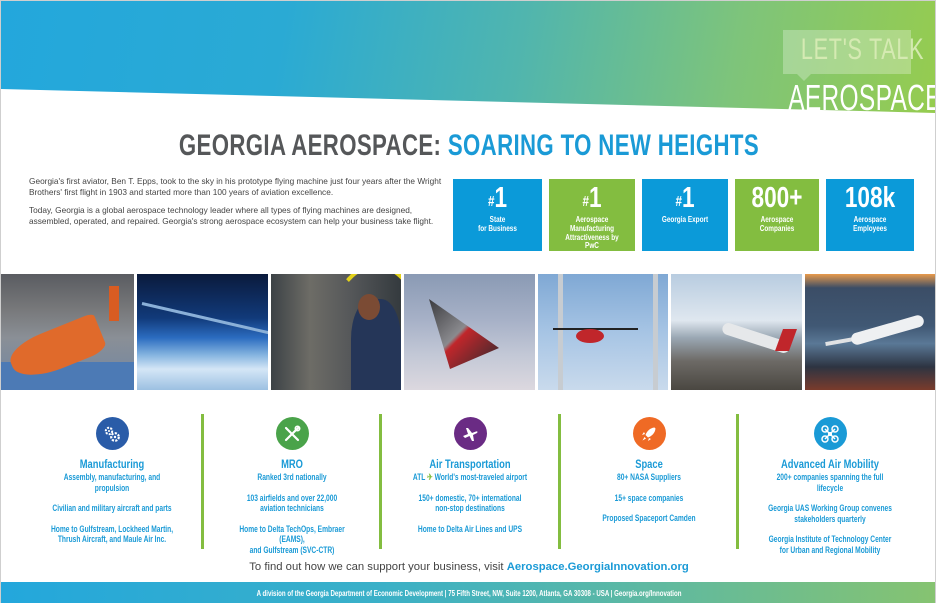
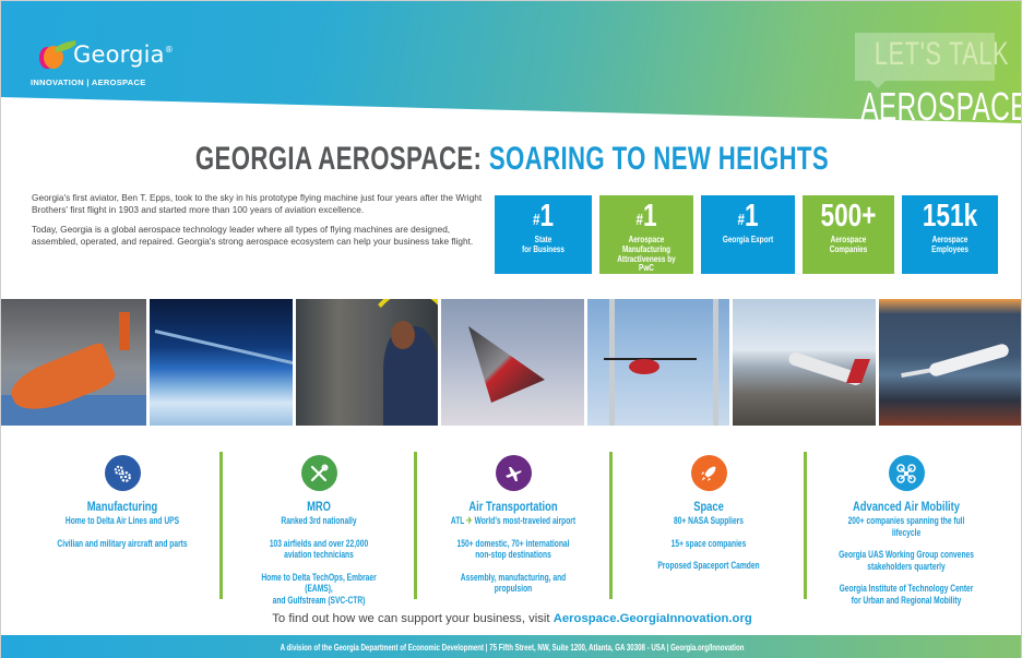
+ Georgia®
+ INNOVATION | AEROSPACE
  LET'S TALK
  AEROSPACE
  GEORGIA AEROSPACE: SOARING TO NEW HEIGHTS
  Georgia's first aviator, Ben T. Epps, took to the sky in his prototype flying machine just four years after the Wright Brothers' first flight in 1903 and started more than 100 years of aviation excellence.
  Today, Georgia is a global aerospace technology leader where all types of flying machines are designed, assembled, operated, and repaired. Georgia's strong aerospace ecosystem can help your business take flight.
  #1
  State
  for Business
  #1
  Aerospace
  Manufacturing
  Attractiveness by PwC
  #1
  Georgia Export
- 800+
+ 500+
  Aerospace
  Companies
- 108k
+ 151k
  Aerospace
  Employees
  Manufacturing
- Assembly, manufacturing, and propulsion
+ Home to Delta Air Lines and UPS
  Civilian and military aircraft and parts
- Home to Gulfstream, Lockheed Martin,
- Thrush Aircraft, and Maule Air Inc.
  MRO
  Ranked 3rd nationally
  103 airfields and over 22,000
  aviation technicians
  Home to Delta TechOps, Embraer (EAMS),
  and Gulfstream (SVC-CTR)
  Air Transportation
  ATL ✈ World's most-traveled airport
  150+ domestic, 70+ international
  non-stop destinations
- Home to Delta Air Lines and UPS
+ Assembly, manufacturing, and propulsion
  Space
  80+ NASA Suppliers
  15+ space companies
  Proposed Spaceport Camden
  Advanced Air Mobility
  200+ companies spanning the full lifecycle
  Georgia UAS Working Group convenes
  stakeholders quarterly
  Georgia Institute of Technology Center
  for Urban and Regional Mobility
  To find out how we can support your business, visit Aerospace.GeorgiaInnovation.org
  A division of the Georgia Department of Economic Development | 75 Fifth Street, NW, Suite 1200, Atlanta, GA 30308 - USA | Georgia.org/Innovation
